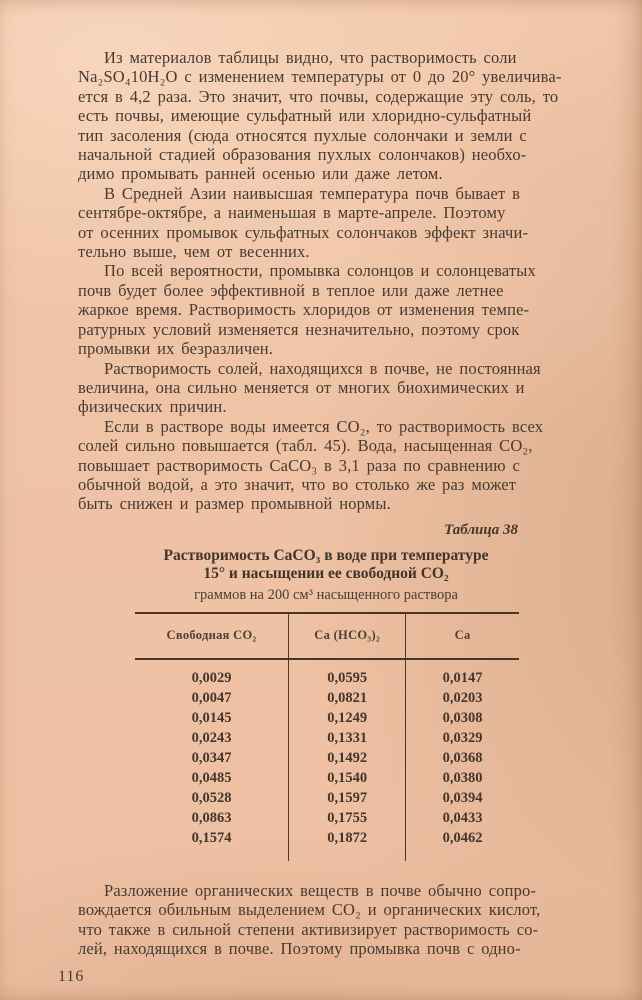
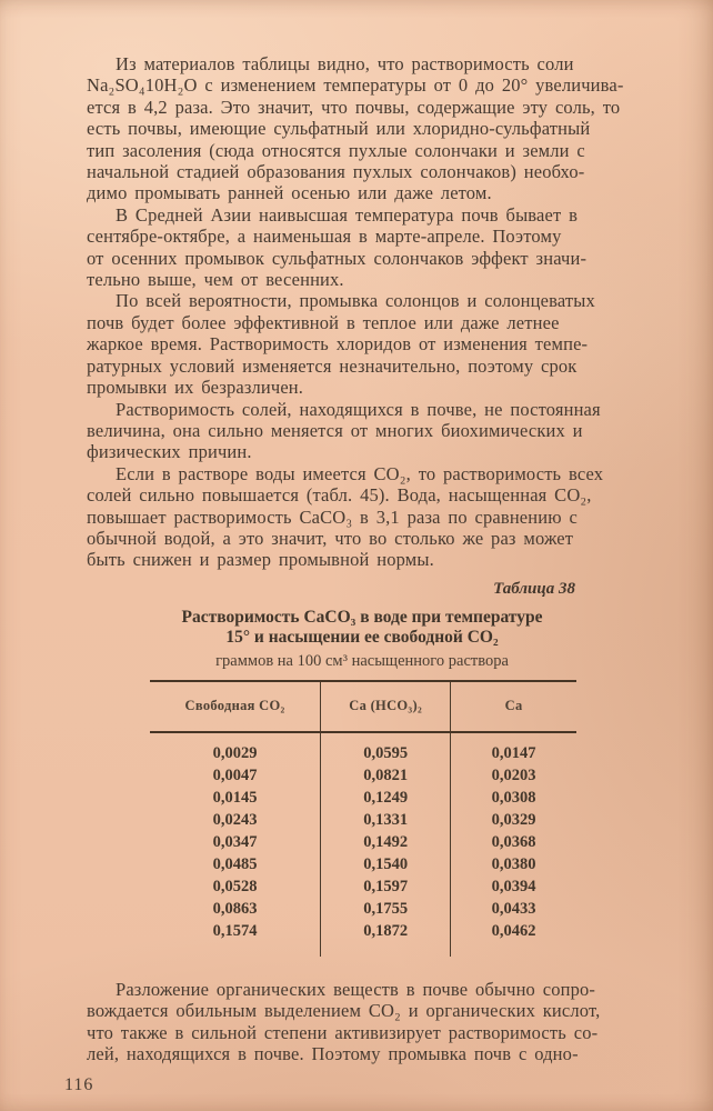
  Из материалов таблицы видно, что растворимость соли
  Na₂SO₄10H₂O с изменением температуры от 0 до 20° увеличива-
  ется в 4,2 раза. Это значит, что почвы, содержащие эту соль, то
  есть почвы, имеющие сульфатный или хлоридно-сульфатный
  тип засоления (сюда относятся пухлые солончаки и земли с
  начальной стадией образования пухлых солончаков) необхо-
  димо промывать ранней осенью или даже летом.
  В Средней Азии наивысшая температура почв бывает в
  сентябре-октябре, а наименьшая в марте-апреле. Поэтому
  от осенних промывок сульфатных солончаков эффект значи-
  тельно выше, чем от весенних.
  По всей вероятности, промывка солонцов и солонцеватых
  почв будет более эффективной в теплое или даже летнее
  жаркое время. Растворимость хлоридов от изменения темпе-
  ратурных условий изменяется незначительно, поэтому срок
  промывки их безразличен.
  Растворимость солей, находящихся в почве, не постоянная
  величина, она сильно меняется от многих биохимических и
  физических причин.
  Если в растворе воды имеется CO₂, то растворимость всех
  солей сильно повышается (табл. 45). Вода, насыщенная CO₂,
  повышает растворимость CaCO₃ в 3,1 раза по сравнению с
  обычной водой, а это значит, что во столько же раз может
  быть снижен и размер промывной нормы.
  Таблица 38
  Растворимость CaCO₃ в воде при температуре
  15° и насыщении ее свободной CO₂
- граммов на 200 см³ насыщенного раствора
+ граммов на 100 см³ насыщенного раствора
  Свободная CO₂	Ca (HCO₃)₂	Ca
  0,0029	0,0595	0,0147
  0,0047	0,0821	0,0203
  0,0145	0,1249	0,0308
  0,0243	0,1331	0,0329
  0,0347	0,1492	0,0368
  0,0485	0,1540	0,0380
  0,0528	0,1597	0,0394
  0,0863	0,1755	0,0433
  0,1574	0,1872	0,0462
  Разложение органических веществ в почве обычно сопро-
  вождается обильным выделением CO₂ и органических кислот,
  что также в сильной степени активизирует растворимость со-
  лей, находящихся в почве. Поэтому промывка почв с одно-
  116
